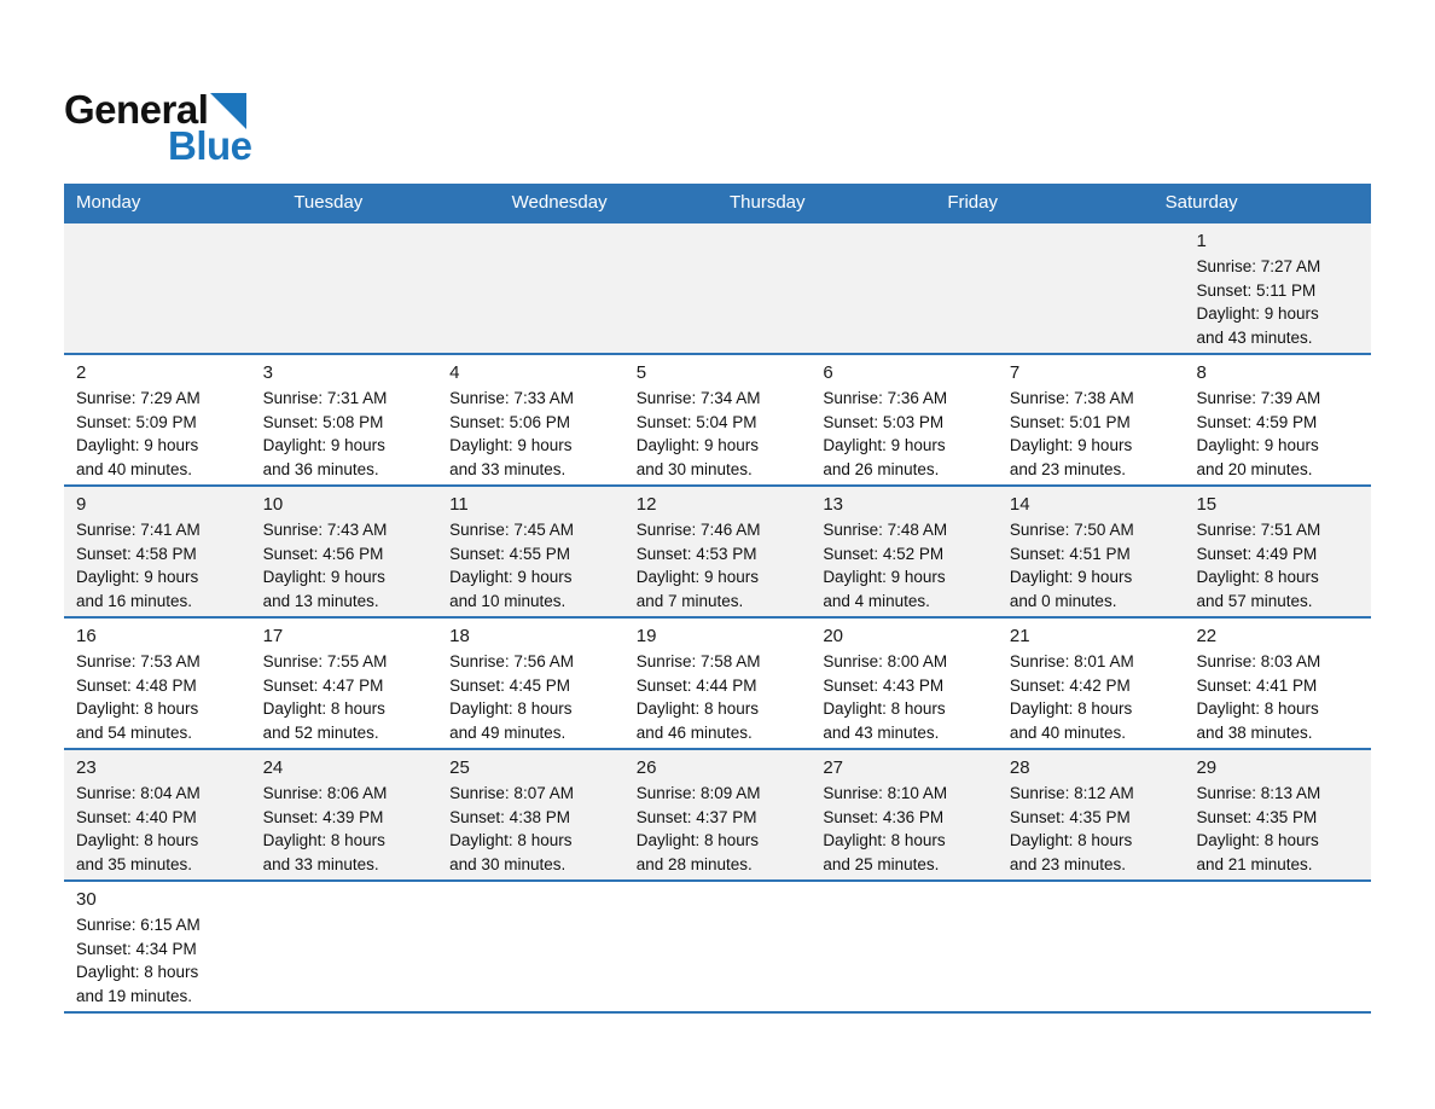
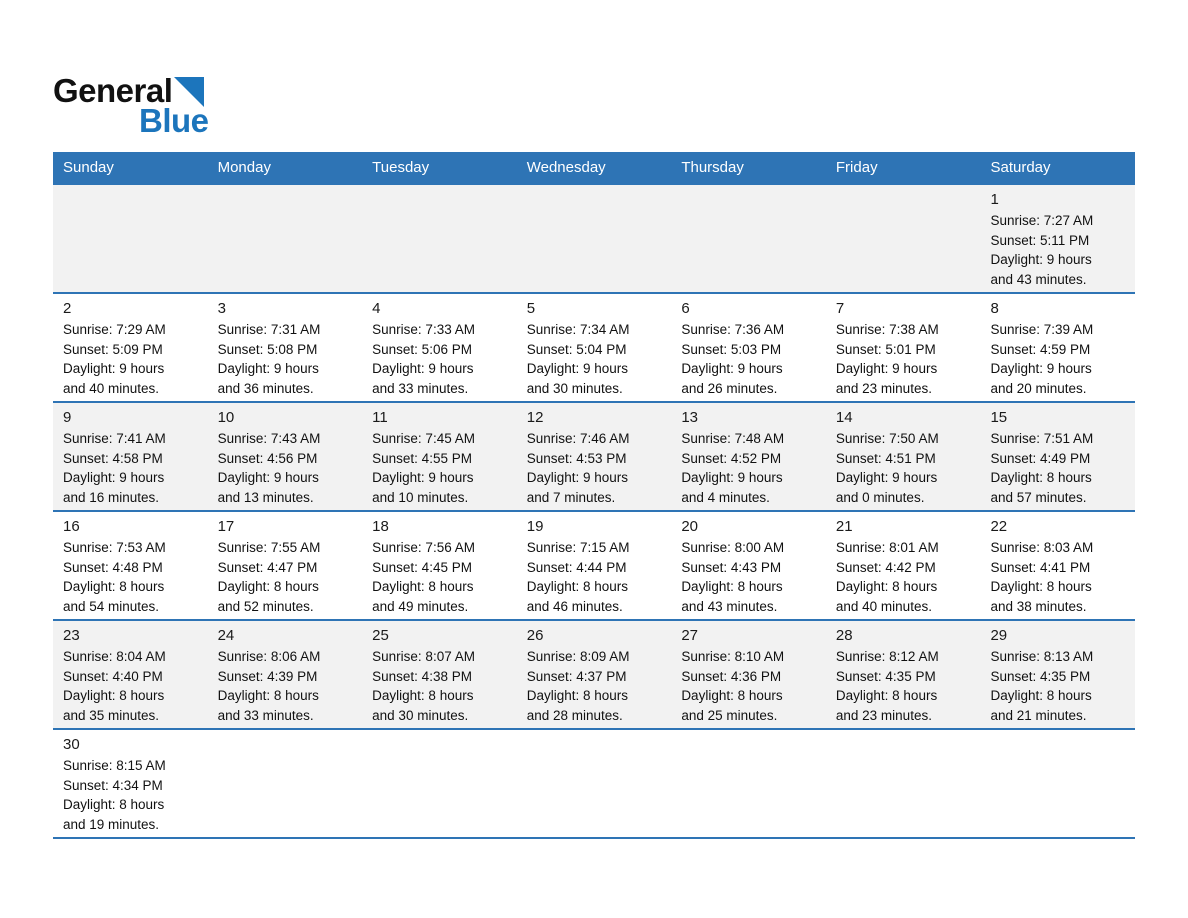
  General
  Blue
+ Sunday
  Monday
  Tuesday
  Wednesday
  Thursday
  Friday
  Saturday
  1
  Sunrise: 7:27 AM
  Sunset: 5:11 PM
  Daylight: 9 hours
  and 43 minutes.
  2
  Sunrise: 7:29 AM
  Sunset: 5:09 PM
  Daylight: 9 hours
  and 40 minutes.
  3
  Sunrise: 7:31 AM
  Sunset: 5:08 PM
  Daylight: 9 hours
  and 36 minutes.
  4
  Sunrise: 7:33 AM
  Sunset: 5:06 PM
  Daylight: 9 hours
  and 33 minutes.
  5
  Sunrise: 7:34 AM
  Sunset: 5:04 PM
  Daylight: 9 hours
  and 30 minutes.
  6
  Sunrise: 7:36 AM
  Sunset: 5:03 PM
  Daylight: 9 hours
  and 26 minutes.
  7
  Sunrise: 7:38 AM
  Sunset: 5:01 PM
  Daylight: 9 hours
  and 23 minutes.
  8
  Sunrise: 7:39 AM
  Sunset: 4:59 PM
  Daylight: 9 hours
  and 20 minutes.
  9
  Sunrise: 7:41 AM
  Sunset: 4:58 PM
  Daylight: 9 hours
  and 16 minutes.
  10
  Sunrise: 7:43 AM
  Sunset: 4:56 PM
  Daylight: 9 hours
  and 13 minutes.
  11
  Sunrise: 7:45 AM
  Sunset: 4:55 PM
  Daylight: 9 hours
  and 10 minutes.
  12
  Sunrise: 7:46 AM
  Sunset: 4:53 PM
  Daylight: 9 hours
  and 7 minutes.
  13
  Sunrise: 7:48 AM
  Sunset: 4:52 PM
  Daylight: 9 hours
  and 4 minutes.
  14
  Sunrise: 7:50 AM
  Sunset: 4:51 PM
  Daylight: 9 hours
  and 0 minutes.
  15
  Sunrise: 7:51 AM
  Sunset: 4:49 PM
  Daylight: 8 hours
  and 57 minutes.
  16
  Sunrise: 7:53 AM
  Sunset: 4:48 PM
  Daylight: 8 hours
  and 54 minutes.
  17
  Sunrise: 7:55 AM
  Sunset: 4:47 PM
  Daylight: 8 hours
  and 52 minutes.
  18
  Sunrise: 7:56 AM
  Sunset: 4:45 PM
  Daylight: 8 hours
  and 49 minutes.
  19
- Sunrise: 7:58 AM
+ Sunrise: 7:15 AM
  Sunset: 4:44 PM
  Daylight: 8 hours
  and 46 minutes.
  20
  Sunrise: 8:00 AM
  Sunset: 4:43 PM
  Daylight: 8 hours
  and 43 minutes.
  21
  Sunrise: 8:01 AM
  Sunset: 4:42 PM
  Daylight: 8 hours
  and 40 minutes.
  22
  Sunrise: 8:03 AM
  Sunset: 4:41 PM
  Daylight: 8 hours
  and 38 minutes.
  23
  Sunrise: 8:04 AM
  Sunset: 4:40 PM
  Daylight: 8 hours
  and 35 minutes.
  24
  Sunrise: 8:06 AM
  Sunset: 4:39 PM
  Daylight: 8 hours
  and 33 minutes.
  25
  Sunrise: 8:07 AM
  Sunset: 4:38 PM
  Daylight: 8 hours
  and 30 minutes.
  26
  Sunrise: 8:09 AM
  Sunset: 4:37 PM
  Daylight: 8 hours
  and 28 minutes.
  27
  Sunrise: 8:10 AM
  Sunset: 4:36 PM
  Daylight: 8 hours
  and 25 minutes.
  28
  Sunrise: 8:12 AM
  Sunset: 4:35 PM
  Daylight: 8 hours
  and 23 minutes.
  29
  Sunrise: 8:13 AM
  Sunset: 4:35 PM
  Daylight: 8 hours
  and 21 minutes.
  30
- Sunrise: 6:15 AM
+ Sunrise: 8:15 AM
  Sunset: 4:34 PM
  Daylight: 8 hours
  and 19 minutes.
